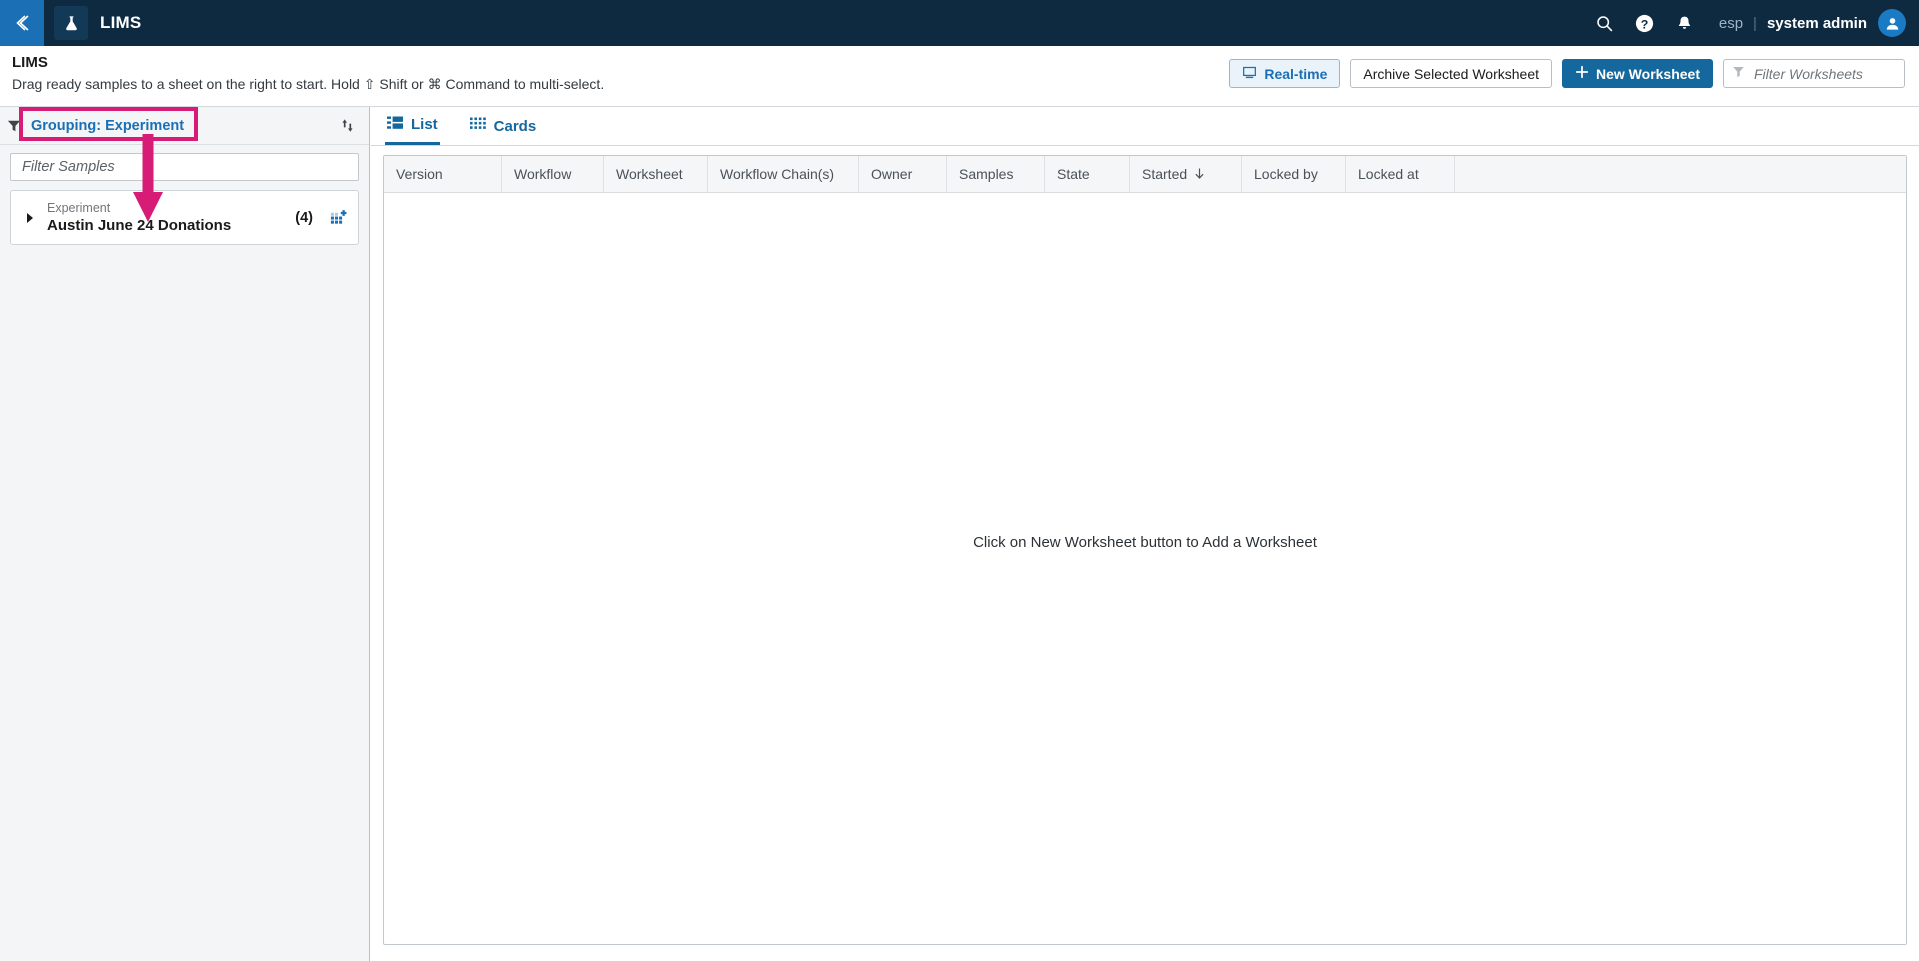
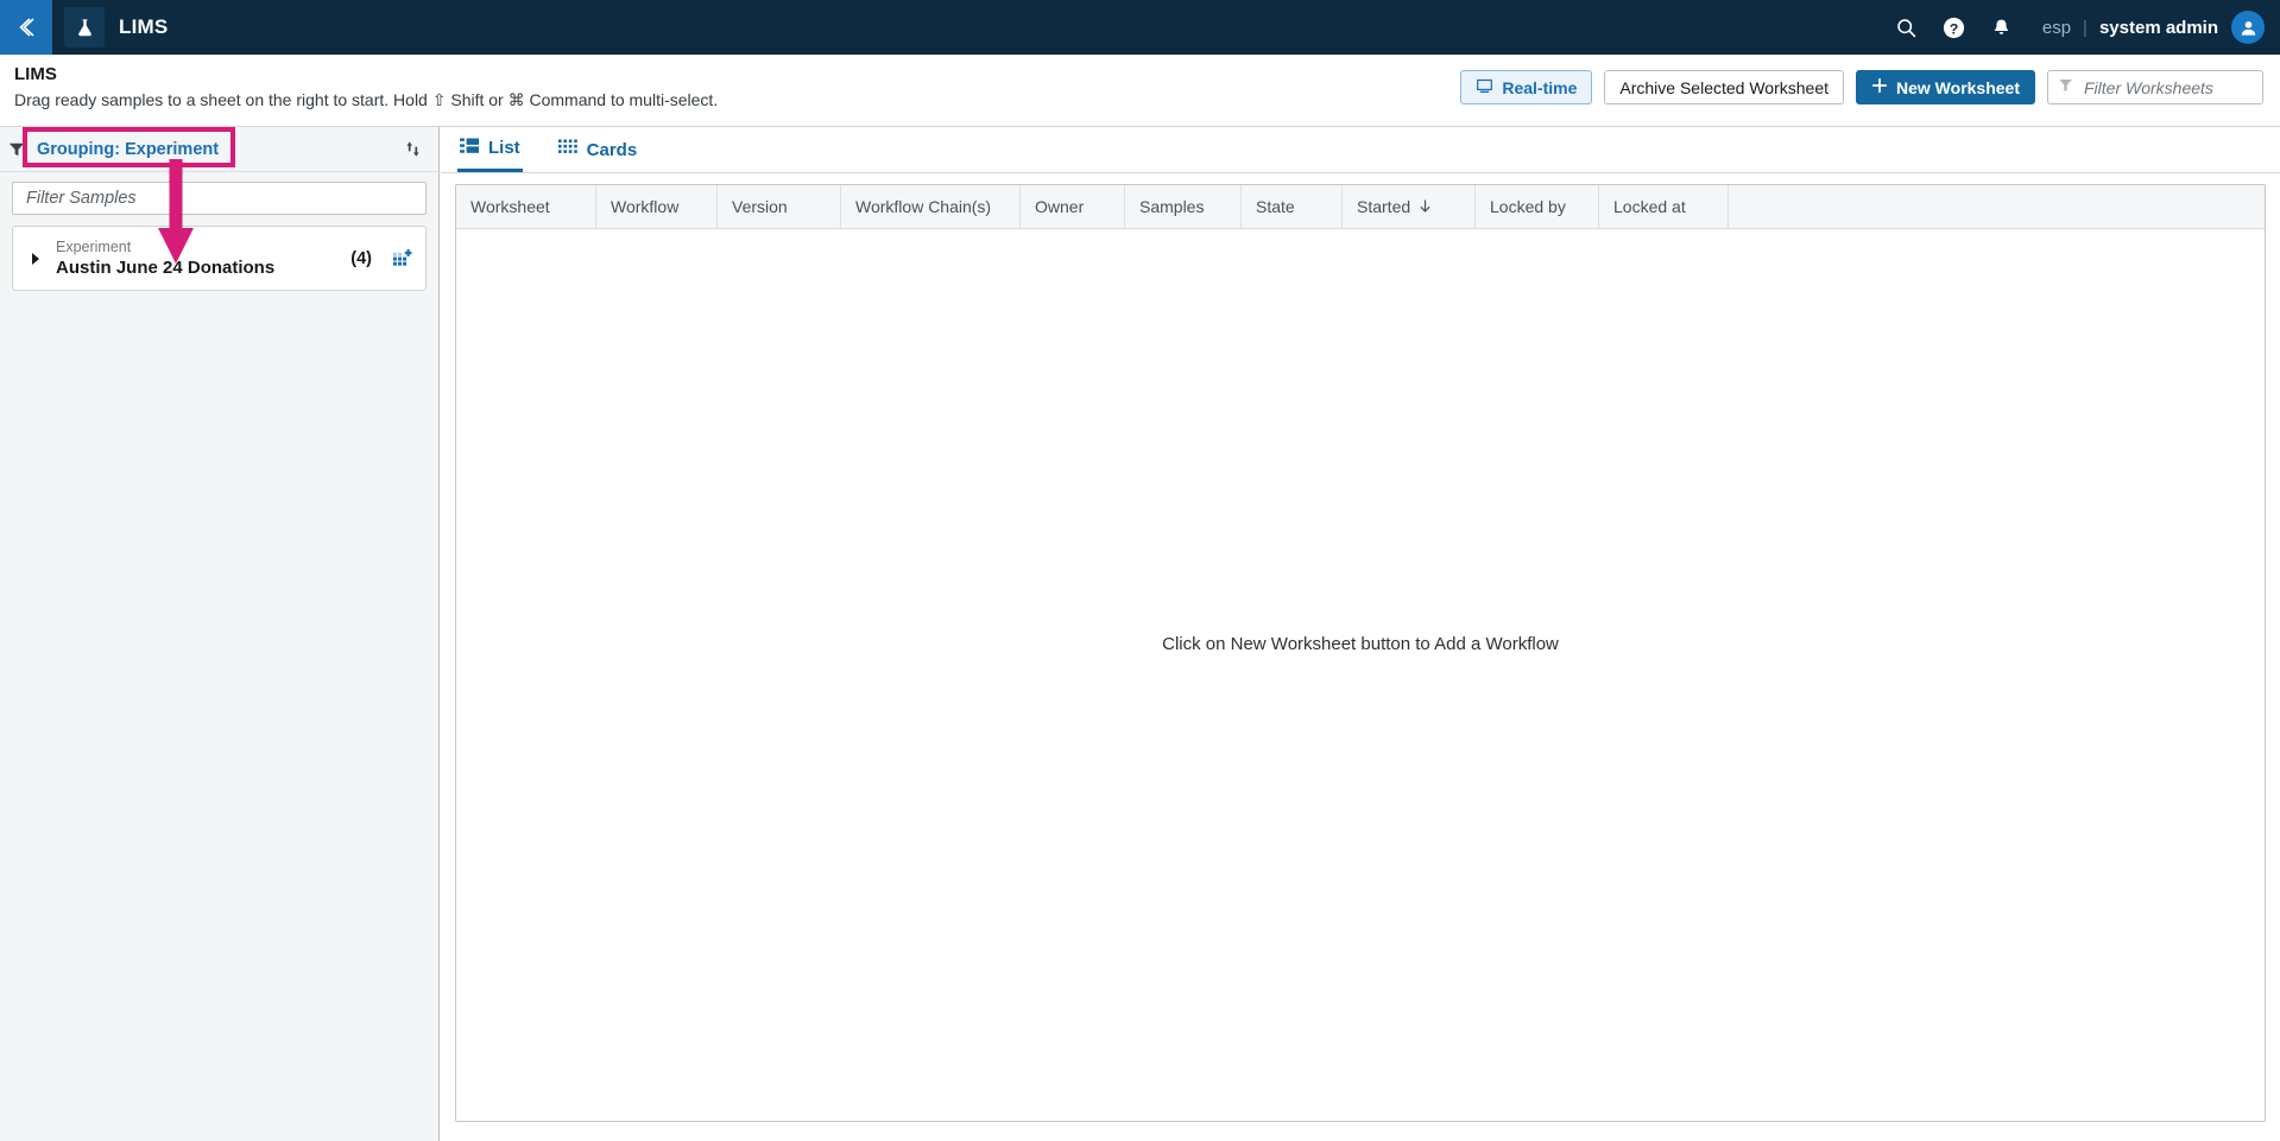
  LIMS
  ?
  esp
  |
  system admin
  LIMS
  Drag ready samples to a sheet on the right to start. Hold ⇧ Shift or ⌘ Command to multi-select.
  Real-time
  Archive Selected Worksheet
  New Worksheet
  Filter Worksheets
  Grouping: Experiment
  Filter Samples
  Experiment
  Austin June 24 Donations
  (4)
  List
  Cards
- Version
+ Worksheet
  Workflow
- Worksheet
+ Version
  Workflow Chain(s)
  Owner
  Samples
  State
  Started
  Locked by
  Locked at
- Click on New Worksheet button to Add a Worksheet
+ Click on New Worksheet button to Add a Workflow
